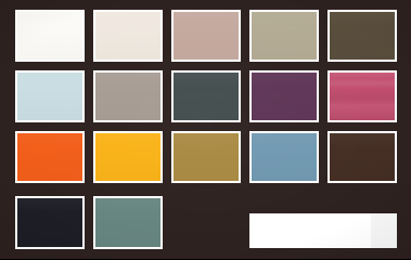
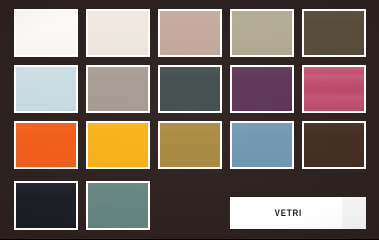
+ VETRI
